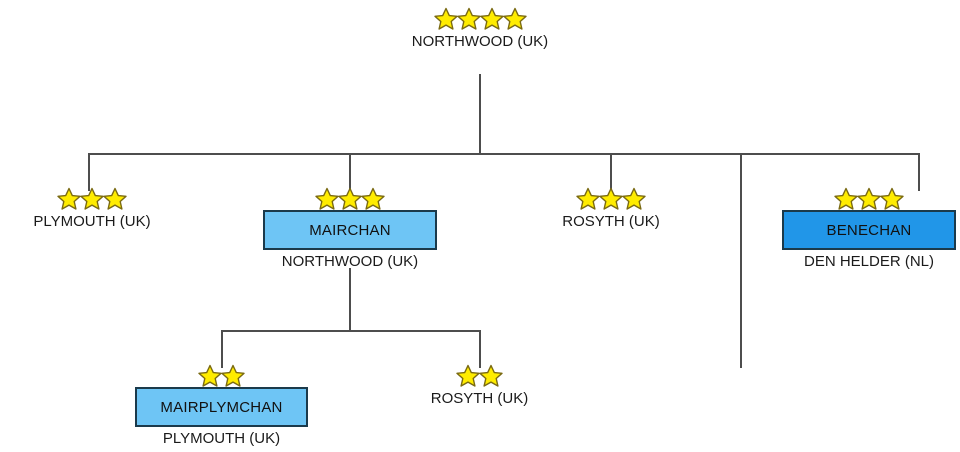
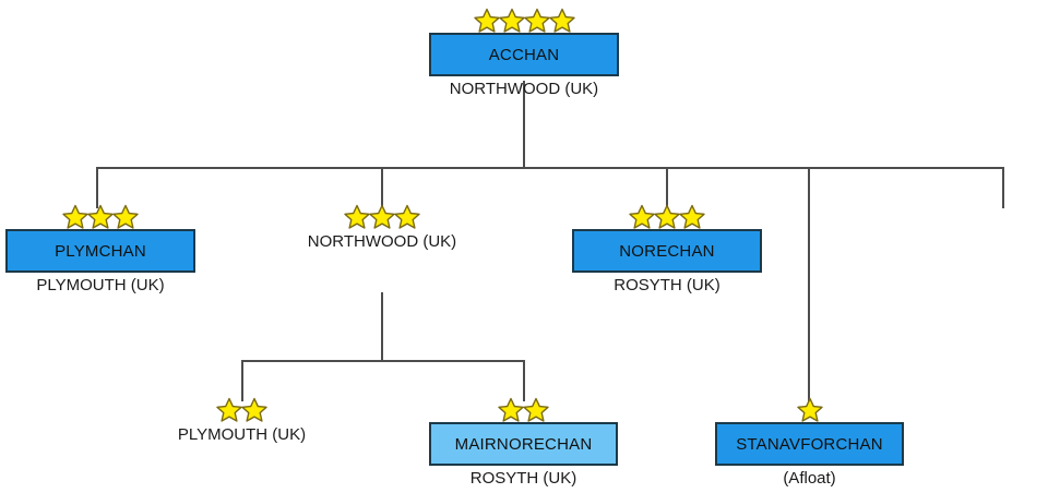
+ ACCHAN
  NORTHWOOD (UK)
+ PLYMCHAN
  PLYMOUTH (UK)
- MAIRCHAN
  NORTHWOOD (UK)
+ NORECHAN
  ROSYTH (UK)
- BENECHAN
- DEN HELDER (NL)
- MAIRPLYMCHAN
  PLYMOUTH (UK)
+ MAIRNORECHAN
  ROSYTH (UK)
+ STANAVFORCHAN
+ (Afloat)
